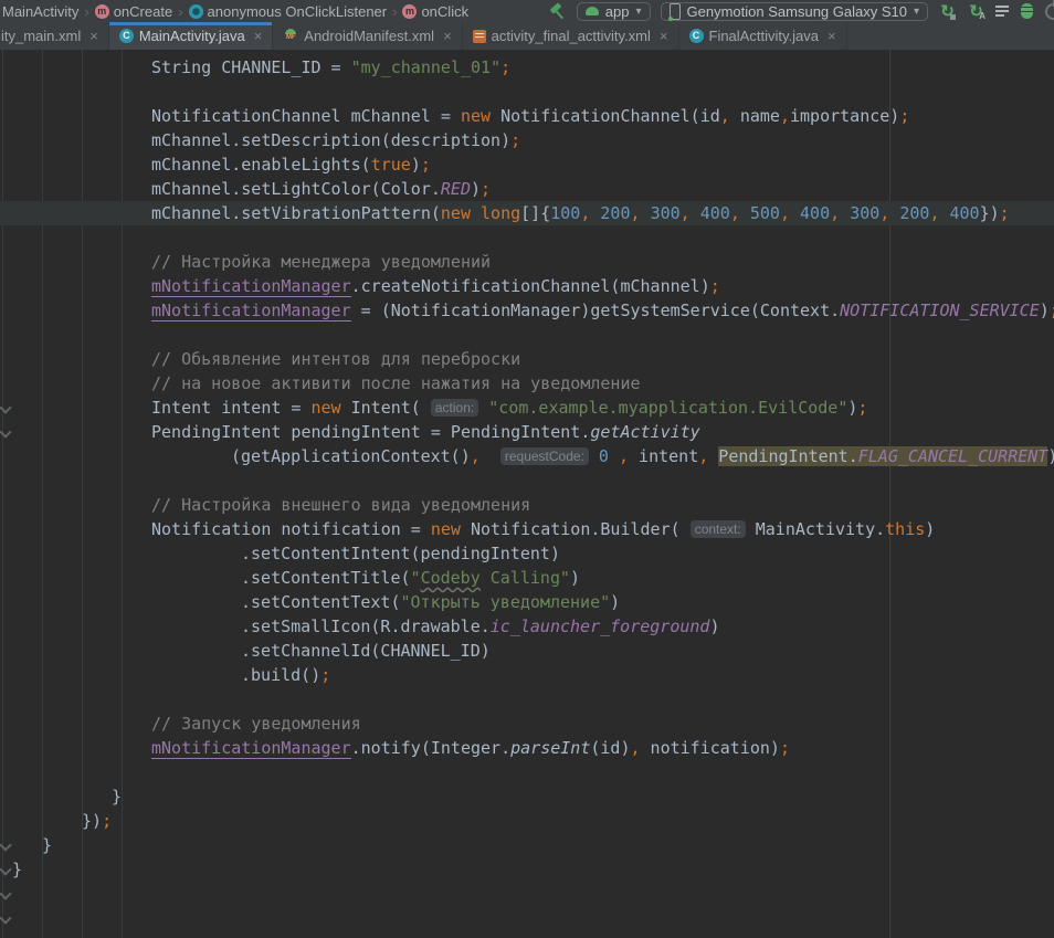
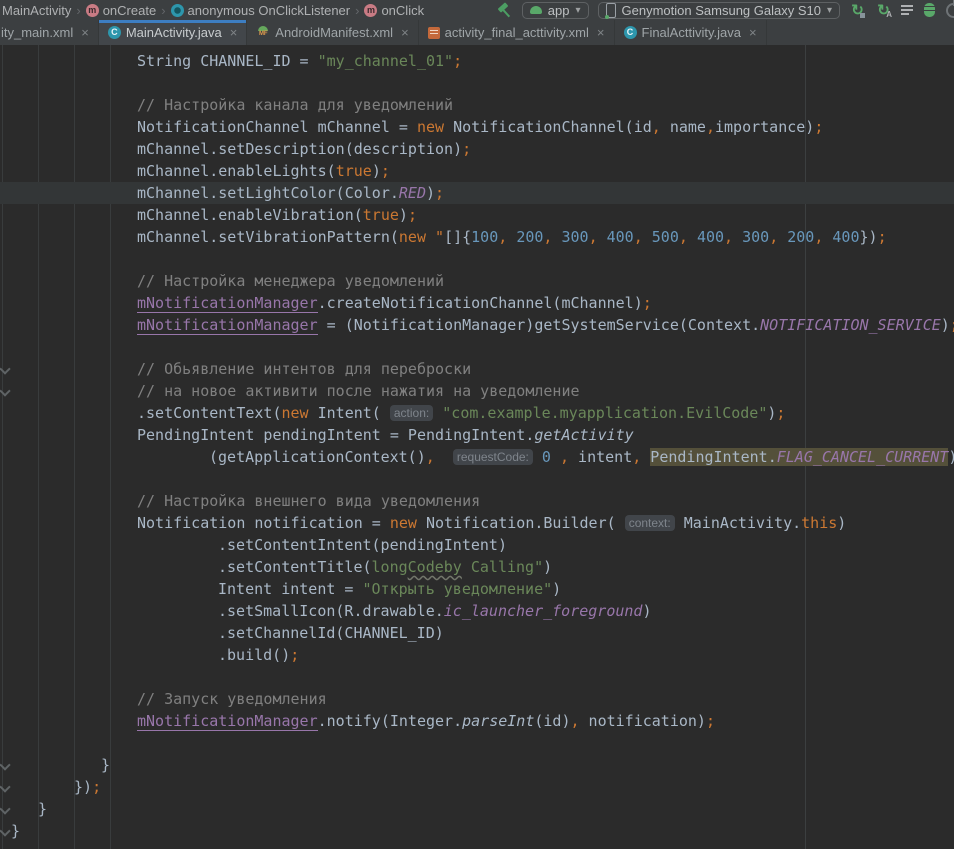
  MainActivity
  ›
  m
  onCreate
  ›
  anonymous OnClickListener
  ›
  m
  onClick
  app
  ▾
  Genymotion Samsung Galaxy S10
  ▾
  ↻
  ↻
  A
  ity_main.xml
  ×
  C
  MainActivity.java
  ×
  AndroidManifest.xml
  ×
  activity_final_acttivity.xml
  ×
  C
  FinalActtivity.java
  ×
  String CHANNEL_ID = "my_channel_01";
+ // Настройка канала для уведомлений
  NotificationChannel mChannel = new NotificationChannel(id, name,importance);
  mChannel.setDescription(description);
  mChannel.enableLights(true);
  mChannel.setLightColor(Color.RED);
+ mChannel.enableVibration(true);
- mChannel.setVibrationPattern(new long[]{100, 200, 300, 400, 500, 400, 300, 200, 400});
+ mChannel.setVibrationPattern(new "[]{100, 200, 300, 400, 500, 400, 300, 200, 400});
  // Настройка менеджера уведомлений
  mNotificationManager.createNotificationChannel(mChannel);
  mNotificationManager = (NotificationManager)getSystemService(Context.NOTIFICATION_SERVICE)
  // Обьявление интентов для переброски
  // на новое активити после нажатия на уведомление
- Intent intent = new Intent( action: "com.example.myapplication.EvilCode");
+ .setContentText(new Intent( action: "com.example.myapplication.EvilCode");
  PendingIntent pendingIntent = PendingIntent.getActivity
  (getApplicationContext(), requestCode: 0 , intent, PendingIntent.FLAG_CANCEL_CURRENT)
  // Настройка внешнего вида уведомления
  Notification notification = new Notification.Builder( context: MainActivity.this)
  .setContentIntent(pendingIntent)
- .setContentTitle("Codeby Calling")
+ .setContentTitle(longCodeby Calling")
- .setContentText("Открыть уведомление")
+ Intent intent = "Открыть уведомление")
  .setSmallIcon(R.drawable.ic_launcher_foreground)
  .setChannelId(CHANNEL_ID)
  .build();
  // Запуск уведомления
  mNotificationManager.notify(Integer.parseInt(id), notification);
  }
  });
  }
  }
